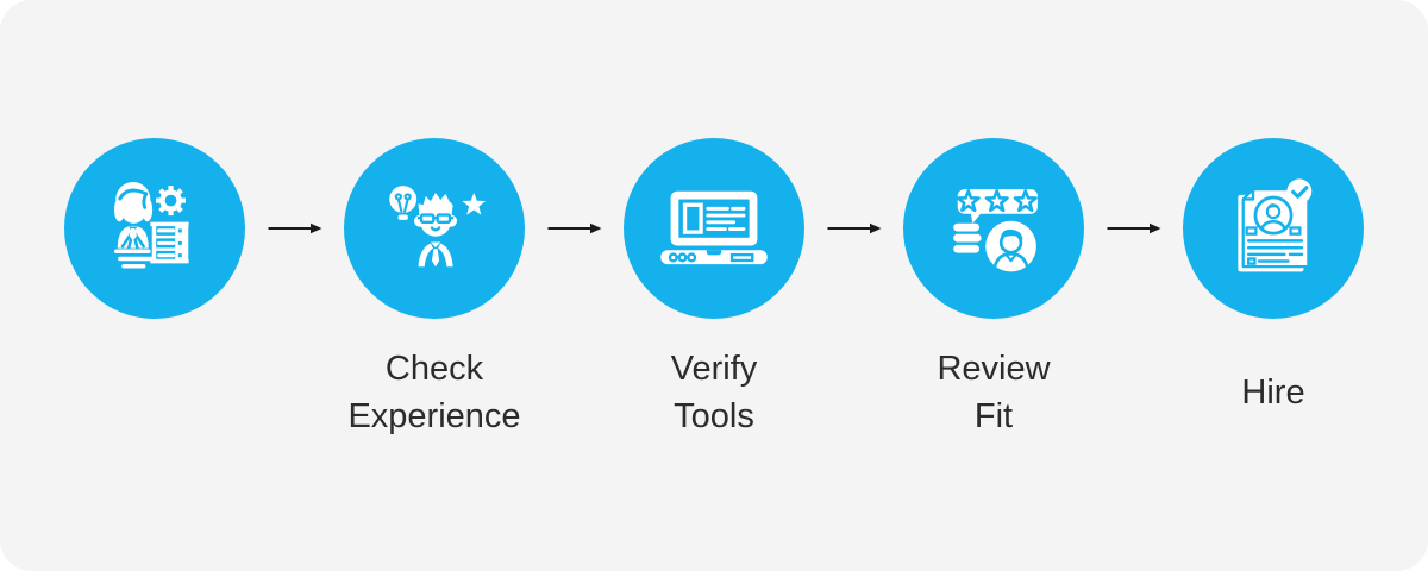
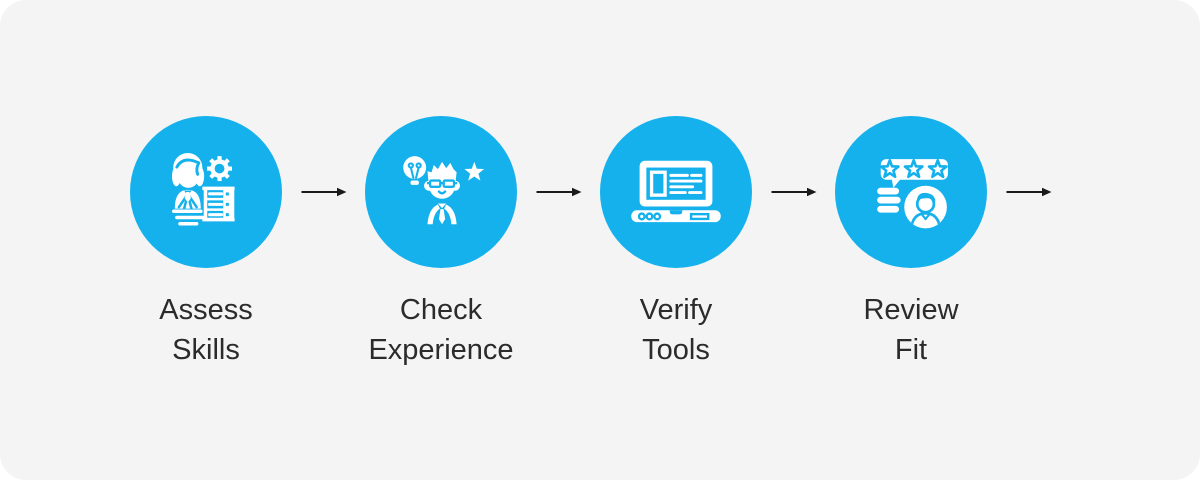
+ Assess
+ Skills
  Check
  Experience
  Verify
  Tools
  Review
  Fit
- Hire
